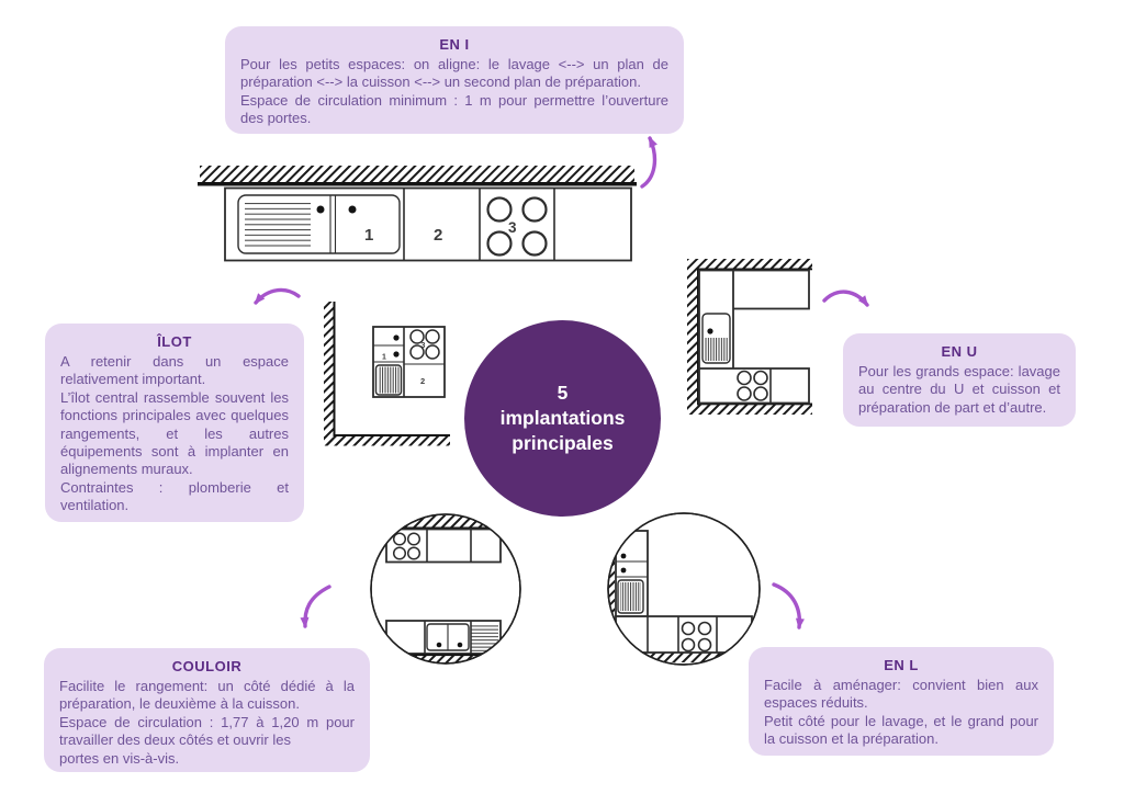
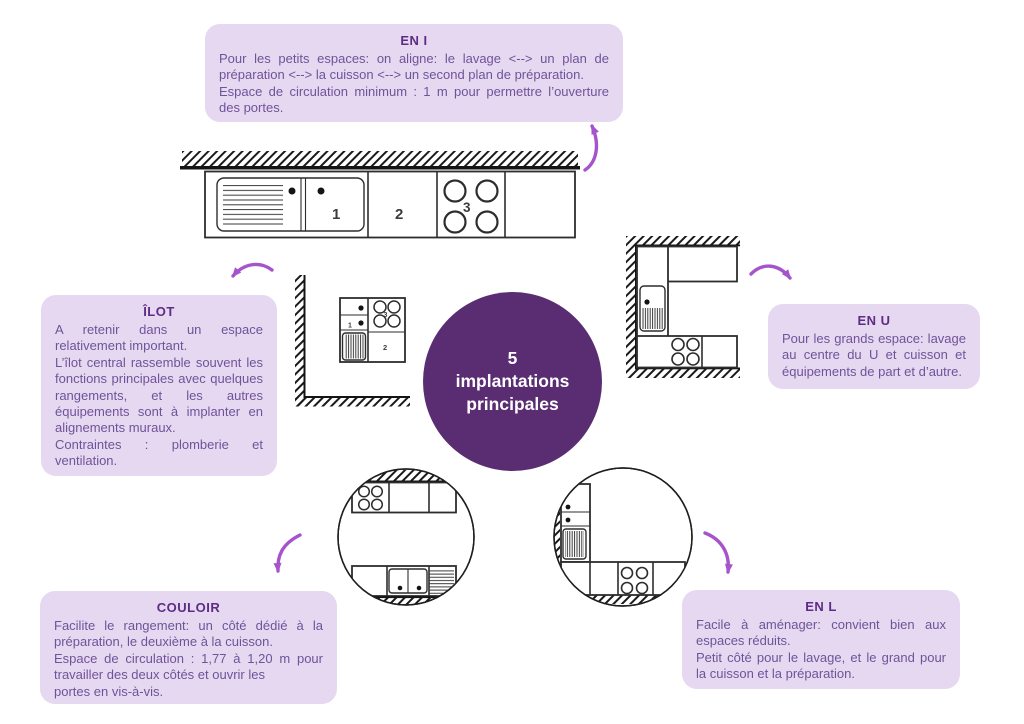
  EN I
  Pour les petits espaces: on aligne: le lavage <--> un plan de préparation <--> la cuisson <--> un second plan de préparation.
  Espace de circulation minimum : 1 m pour permettre l’ouverture des portes.
  ÎLOT
  A retenir dans un espace relativement important.
  L’îlot central rassemble souvent les fonctions principales avec quelques rangements, et les autres équipements sont à implanter en alignements muraux.
  Contraintes : plomberie et ventilation.
  EN U
- Pour les grands espace: lavage au centre du U et cuisson et préparation de part et d’autre.
+ Pour les grands espace: lavage au centre du U et cuisson et équipements de part et d’autre.
  COULOIR
  Facilite le rangement: un côté dédié à la préparation, le deuxième à la cuisson.
  Espace de circulation : 1,77 à 1,20 m pour travailler des deux côtés et ouvrir les
  portes en vis-à-vis.
  EN L
  Facile à aménager: convient bien aux espaces réduits.
  Petit côté pour le lavage, et le grand pour la cuisson et la préparation.
  5
  implantations
  principales
  1
  2
  3
  2
